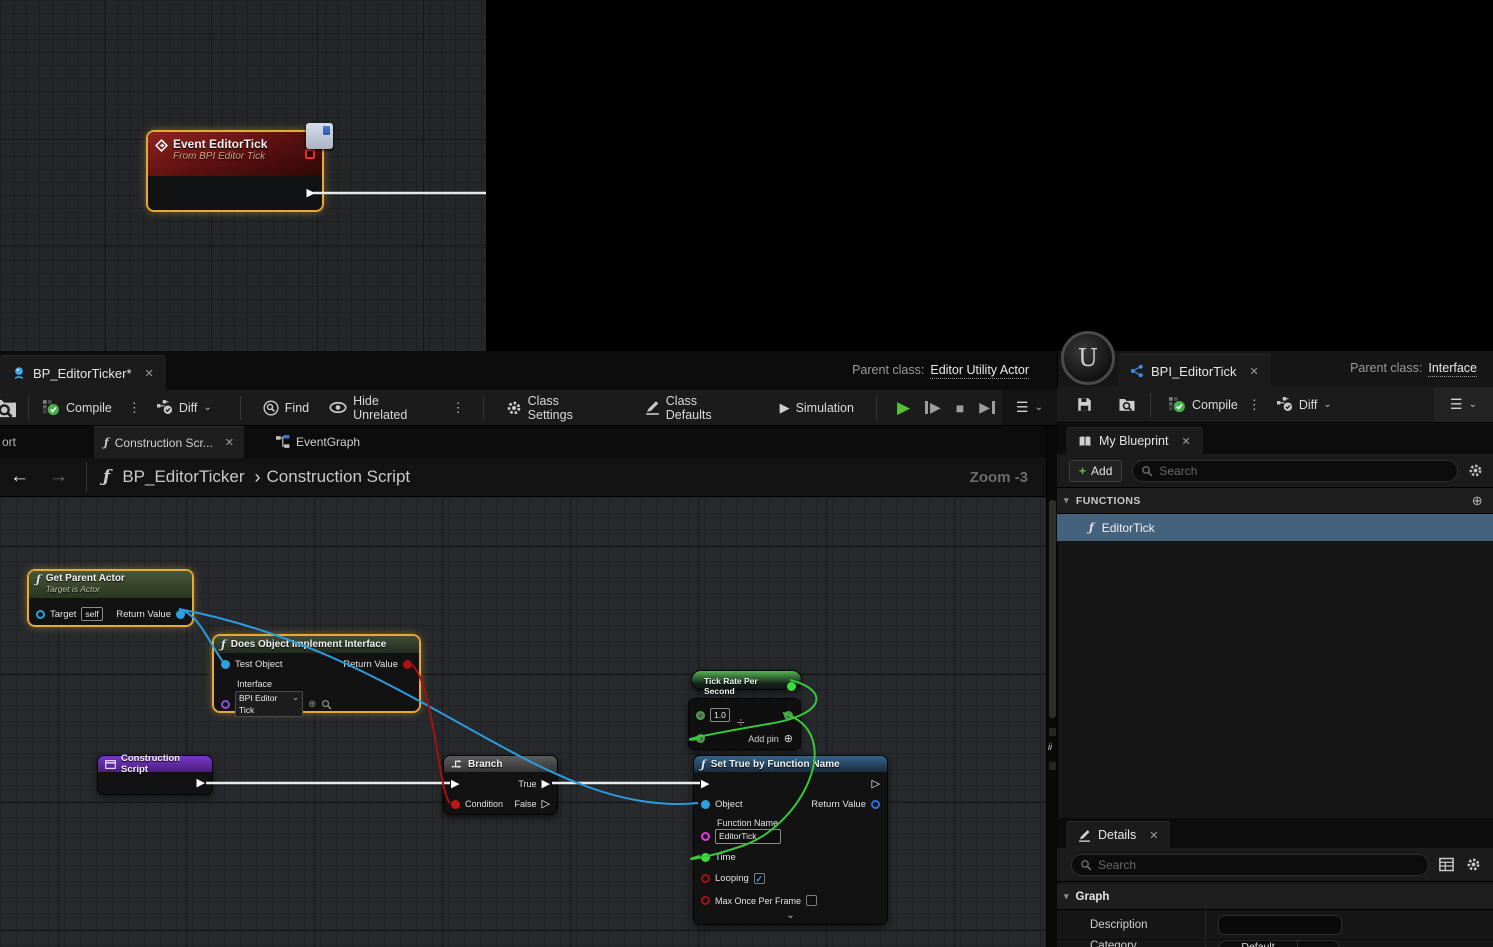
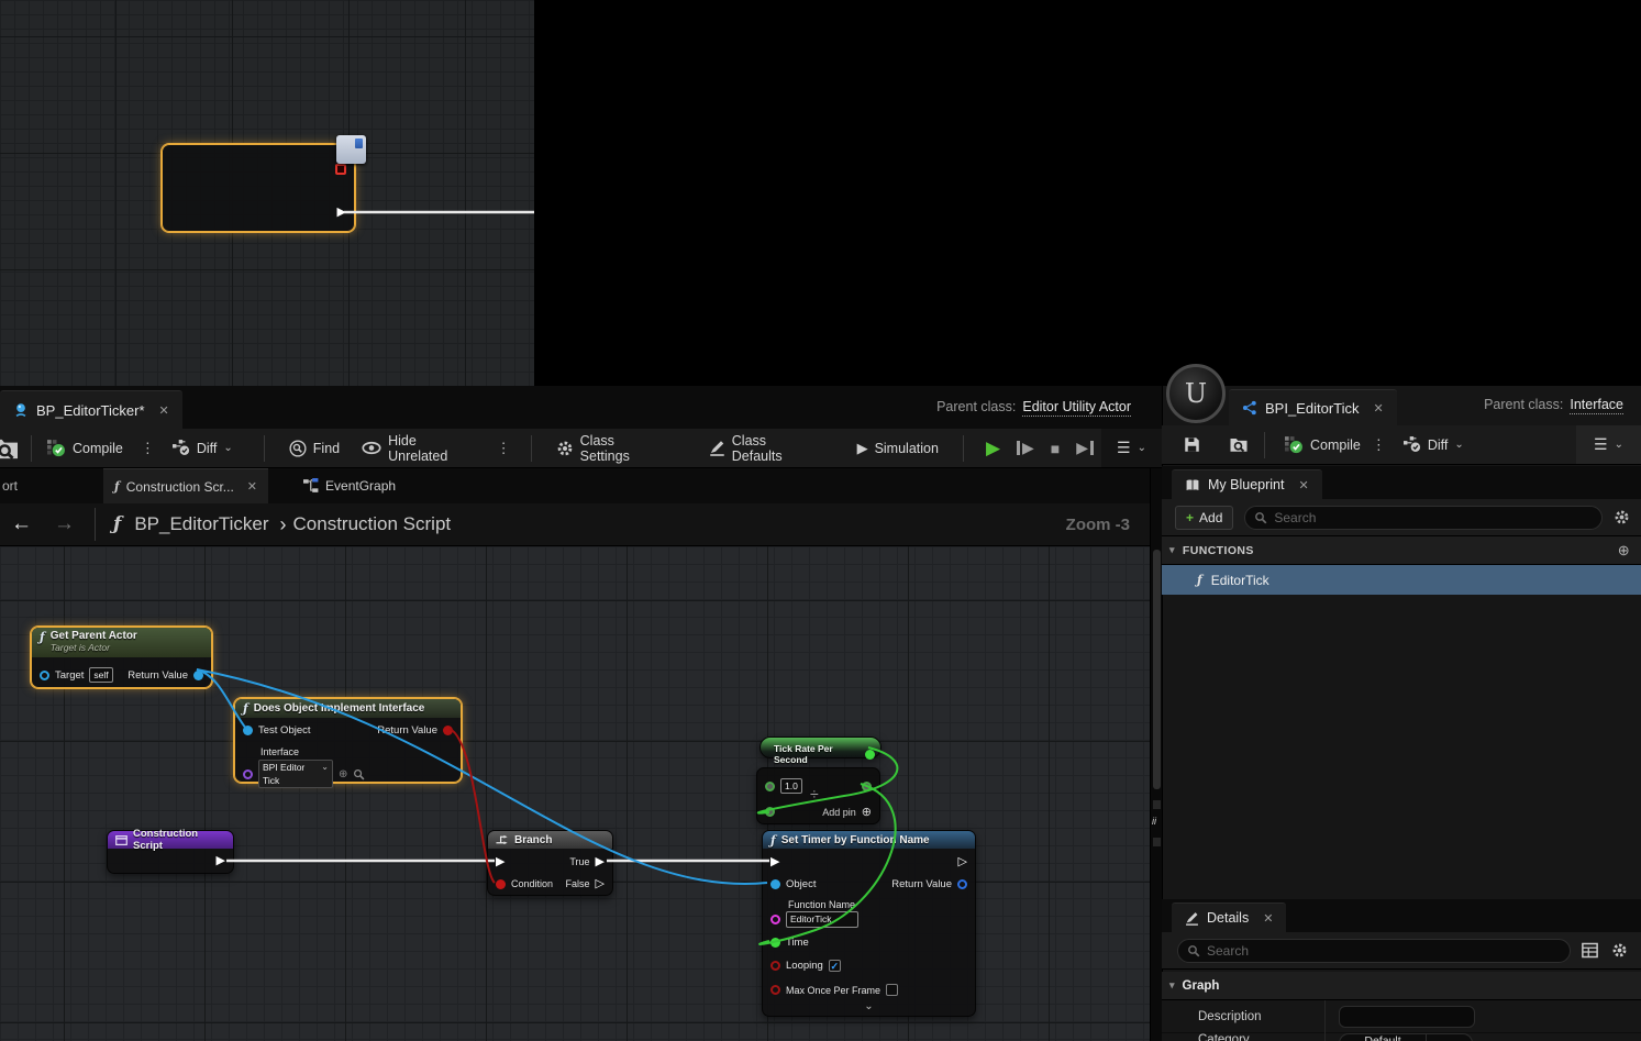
- Event EditorTick
- From BPI Editor Tick
  ▶
  BP_EditorTicker*
  ✕
  Parent class:
  Editor Utility Actor
  Compile
  ⋮
  Diff
  ⌄
  Find
  Hide Unrelated
  ⋮
  Class Settings
  Class Defaults
  ▶
  Simulation
  ▶
  ▶
  ■
  ▶
  ☰
  ⌄
  ort
  ƒ
  Construction Scr...
  ✕
  EventGraph
  ←
  →
  ƒ
  BP_EditorTicker
  ›
  Construction Script
  Zoom -3
  ƒ
  Get Parent Actor
  Target is Actor
  Target
  self
  Return Value
  ƒ
  Does Object Iplement Interface
  Test Object
  eturn Value
  Interface
  BPI Editor Tick
  ⌄
  ⊕
  Construction Script
  ▶
  Branch
  ▶
  True
  ▶
  Condition
  False
  ▷
  Tick Rate Per Second
  1.0
  ÷
  Add pin
  ⊕
  ƒ
- Set True by Function Name
+ Set Timer by Function Name
  ▶
  ▷
  Object
  Return Value
  Function Name
  EditorTick
  Time
  Looping
  ✓
  Max Once Per Frame
  ⌄
  ii
  U
  BPI_EditorTick
  ✕
  Parent class:
  Interface
  Compile
  ⋮
  Diff
  ⌄
  ☰
  ⌄
  My Blueprint
  ✕
  +
  Add
  Search
  ▾
  FUNCTIONS
  ⊕
  ƒ
  EditorTick
  Details
  ✕
  Search
  ▾
  Graph
  Description
  Category
